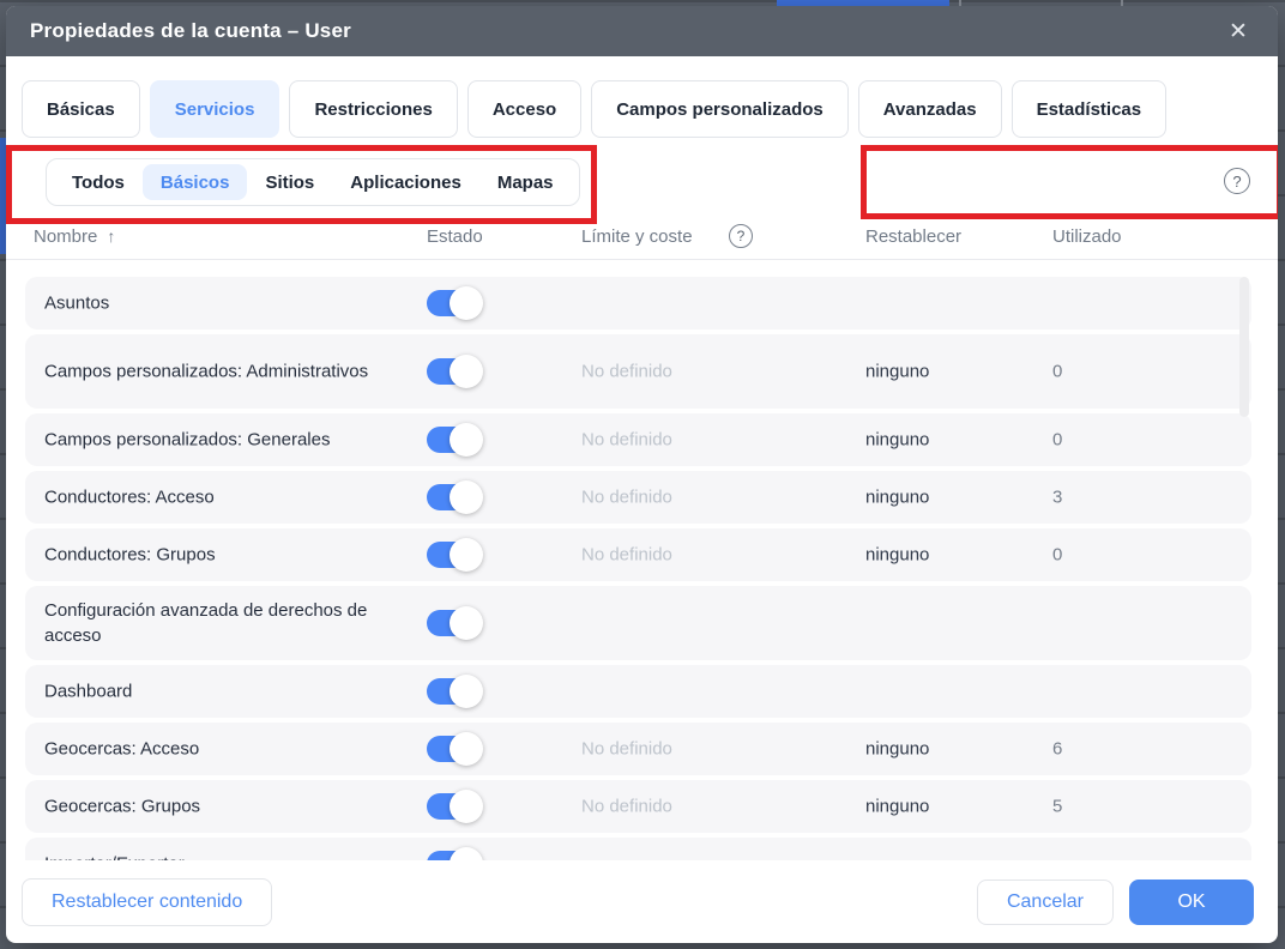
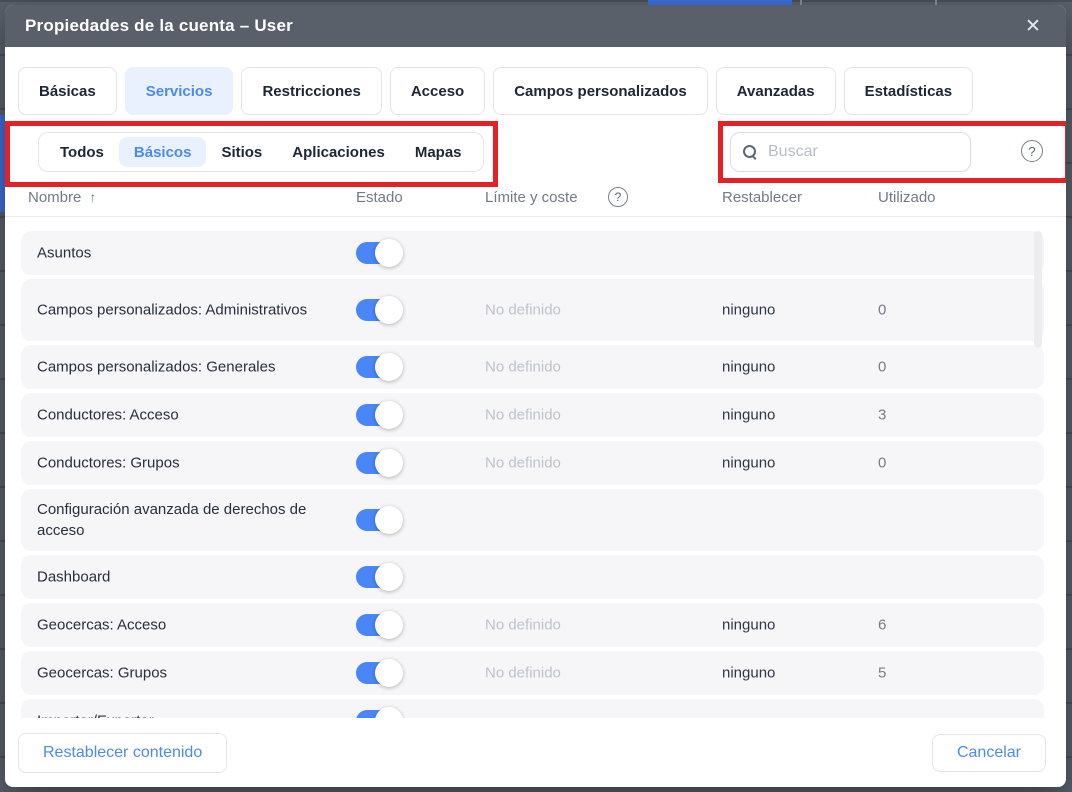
  Propiedades de la cuenta – User
  ✕
  Básicas
  Servicios
  Restricciones
  Acceso
  Campos personalizados
  Avanzadas
  Estadísticas
  Todos
  Básicos
  Sitios
  Aplicaciones
  Mapas
+ Buscar
  ?
  Nombre ↑
  Estado
  Límite y coste
  ?
  Restablecer
  Utilizado
  Asuntos
  Campos personalizados: Administrativos
  No definido
  ninguno
  0
  Campos personalizados: Generales
  No definido
  ninguno
  0
  Conductores: Acceso
  No definido
  ninguno
  3
  Conductores: Grupos
  No definido
  ninguno
  0
  Configuración avanzada de derechos de acceso
  Dashboard
  Geocercas: Acceso
  No definido
  ninguno
  6
  Geocercas: Grupos
  No definido
  ninguno
  5
  Restablecer contenido
  Cancelar
- OK
